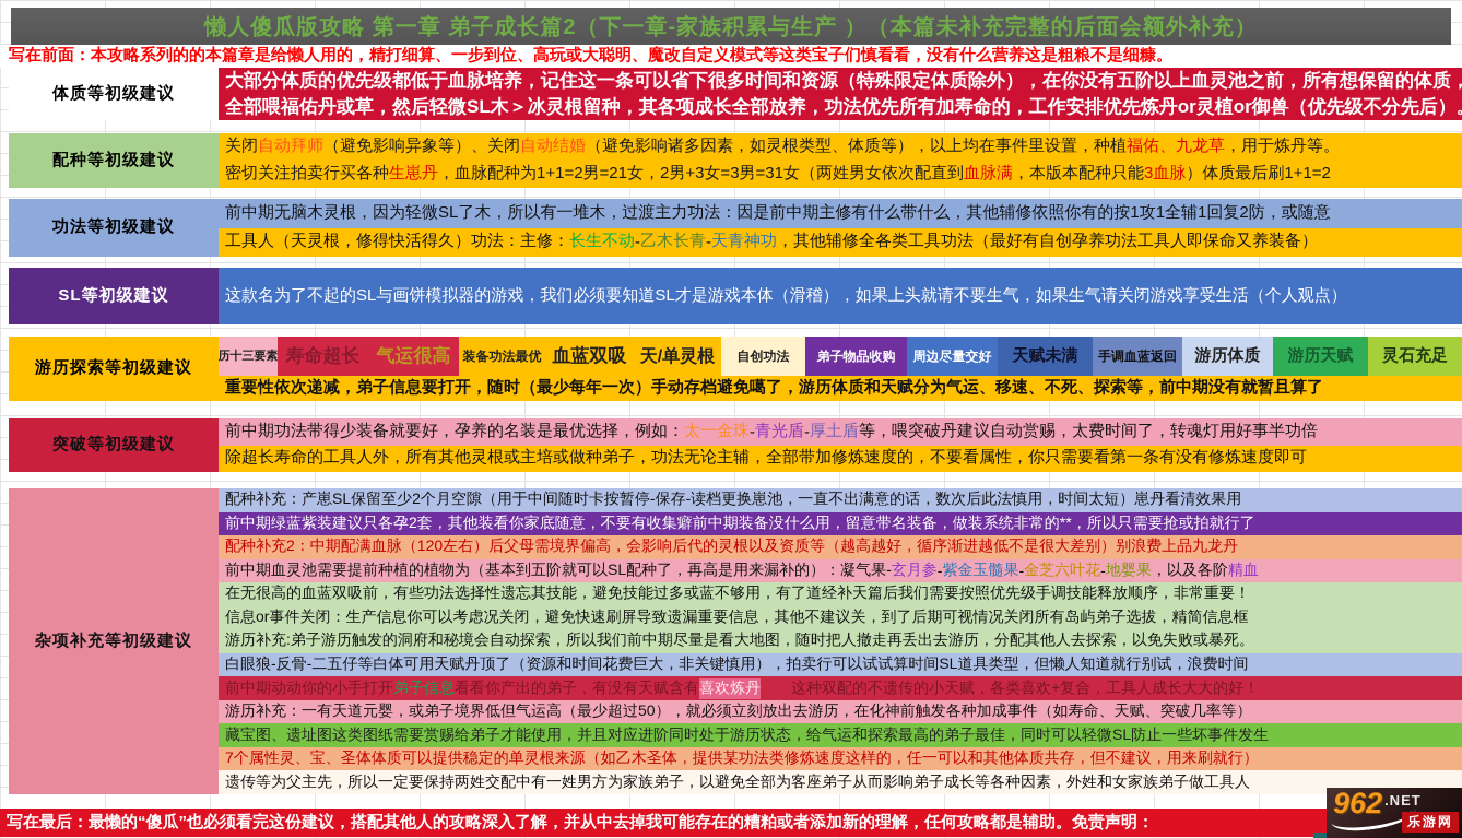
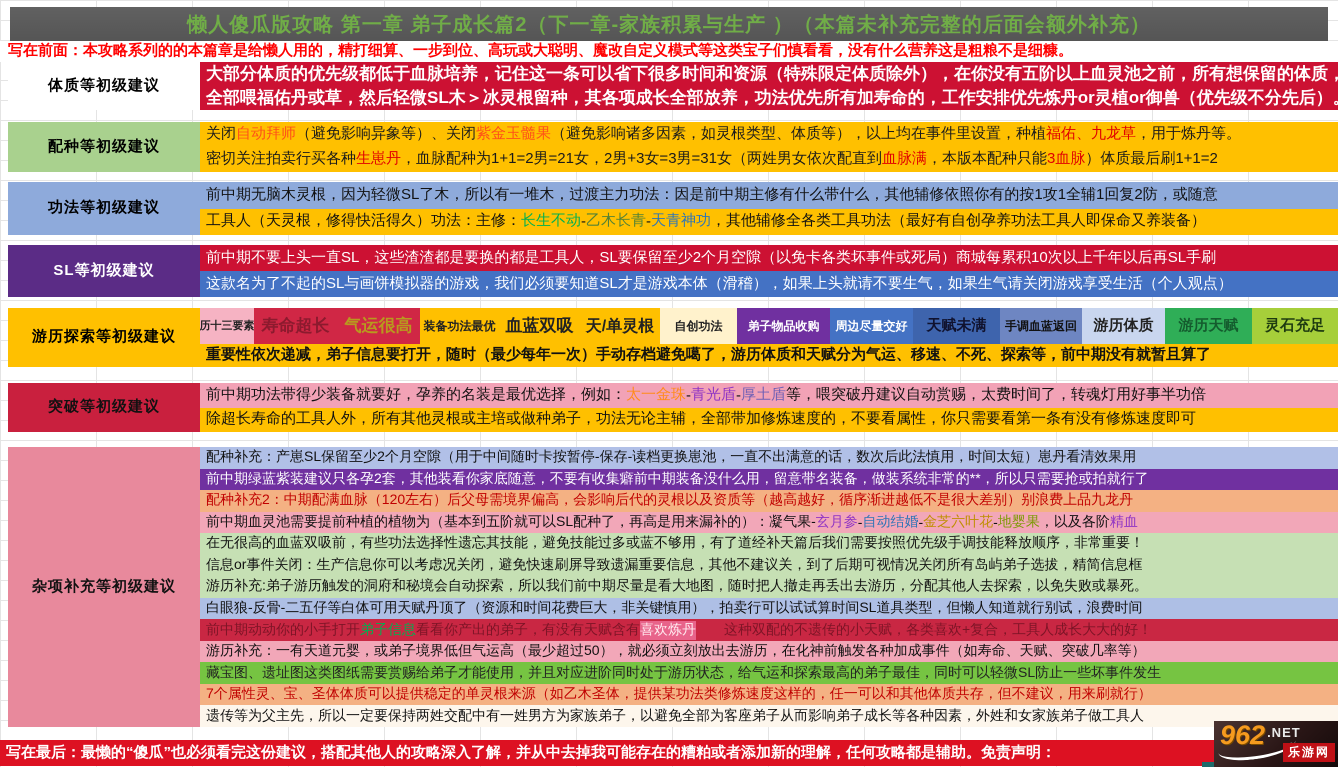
  懒人傻瓜版攻略 第一章 弟子成长篇2（下一章-家族积累与生产 ）（本篇未补充完整的后面会额外补充）
  写在前面：本攻略系列的的本篇章是给懒人用的，精打细算、一步到位、高玩或大聪明、魔改自定义模式等这类宝子们慎看看，没有什么营养这是粗粮不是细糠。
  体质等初级建议
  大部分体质的优先级都低于血脉培养，记住这一条可以省下很多时间和资源（特殊限定体质除外），在你没有五阶以上血灵池之前，所有想保留的体质，
  全部喂福佑丹或草，然后轻微SL木＞冰灵根留种，其各项成长全部放养，功法优先所有加寿命的，工作安排优先炼丹or灵植or御兽（优先级不分先后）
  配种等初级建议
  关闭
  自动拜师
  （避免影响异象等）、关闭
- 自动结婚
+ 紫金玉髓果
  （避免影响诸多因素，如灵根类型、体质等），以上均在事件里设置，种植
  福佑、九龙草
  ，用于炼丹等。
  密切关注拍卖行买各种
  生崽丹
  ，血脉配种为1+1=2男=21女，2男+3女=3男=31女（两姓男女依次配直到
  血脉满
  ，本版本配种只能
  3血脉
  ）体质最后刷1+1=2
  功法等初级建议
  前中期无脑木灵根，因为轻微SL了木，所以有一堆木，过渡主力功法：因是前中期主修有什么带什么，其他辅修依照你有的按1攻1全辅1回复2防，或随意
  工具人（天灵根，修得快活得久）功法：主修：
  长生不动
  -
  乙木长青
  -
  天青神功
  ，其他辅修全各类工具功法（最好有自创孕养功法工具人即保命又养装备）
  SL等初级建议
+ 前中期不要上头一直SL，这些渣渣都是要换的都是工具人，SL要保留至少2个月空隙（以免卡各类坏事件或死局）商城每累积10次以上千年以后再SL手刷
  这款名为了不起的SL与画饼模拟器的游戏，我们必须要知道SL才是游戏本体（滑稽），如果上头就请不要生气，如果生气请关闭游戏享受生活（个人观点）
  游历探索等初级建议
  历十三要素
  寿命超长
  气运很高
  装备功法最优
  血蓝双吸
  天/单灵根
  自创功法
  弟子物品收购
  周边尽量交好
  天赋未满
  手调血蓝返回
  游历体质
  游历天赋
  灵石充足
  重要性依次递减，弟子信息要打开，随时（最少每年一次）手动存档避免噶了，游历体质和天赋分为气运、移速、不死、探索等，前中期没有就暂且算了
  突破等初级建议
  前中期功法带得少装备就要好，孕养的名装是最优选择，例如：
  太一金珠
  -
  青光盾
  -
  厚土盾
  等，喂突破丹建议自动赏赐，太费时间了，转魂灯用好事半功倍
  除超长寿命的工具人外，所有其他灵根或主培或做种弟子，功法无论主辅，全部带加修炼速度的，不要看属性，你只需要看第一条有没有修炼速度即可
  杂项补充等初级建议
  配种补充：产崽SL保留至少2个月空隙（用于中间随时卡按暂停-保存-读档更换崽池，一直不出满意的话，数次后此法慎用，时间太短）崽丹看清效果用
  前中期绿蓝紫装建议只各孕2套，其他装看你家底随意，不要有收集癖前中期装备没什么用，留意带名装备，做装系统非常的**，所以只需要抢或拍就行了
  配种补充2：中期配满血脉（120左右）后父母需境界偏高，会影响后代的灵根以及资质等（越高越好，循序渐进越低不是很大差别）别浪费上品九龙丹
  前中期血灵池需要提前种植的植物为（基本到五阶就可以SL配种了，再高是用来漏补的）：凝气果-
  玄月参
  -
- 紫金玉髓果
+ 自动结婚
  -
  金芝六叶花
  -
  地婴果
  ，以及各阶
  精血
  在无很高的血蓝双吸前，有些功法选择性遗忘其技能，避免技能过多或蓝不够用，有了道经补天篇后我们需要按照优先级手调技能释放顺序，非常重要！
  信息or事件关闭：生产信息你可以考虑况关闭，避免快速刷屏导致遗漏重要信息，其他不建议关，到了后期可视情况关闭所有岛屿弟子选拔，精简信息框
  游历补充:弟子游历触发的洞府和秘境会自动探索，所以我们前中期尽量是看大地图，随时把人撤走再丢出去游历，分配其他人去探索，以免失败或暴死。
  白眼狼-反骨-二五仔等白体可用天赋丹顶了（资源和时间花费巨大，非关键慎用），拍卖行可以试试算时间SL道具类型，但懒人知道就行别试，浪费时间
  前中期动动你的小手打开
  弟子信息
  看看你产出的弟子，有没有天赋含有
  喜欢炼丹
  这种双配的不遗传的小天赋，各类喜欢+复合，工具人成长大大的好！
  游历补充：一有天道元婴，或弟子境界低但气运高（最少超过50），就必须立刻放出去游历，在化神前触发各种加成事件（如寿命、天赋、突破几率等）
  藏宝图、遗址图这类图纸需要赏赐给弟子才能使用，并且对应进阶同时处于游历状态，给气运和探索最高的弟子最佳，同时可以轻微SL防止一些坏事件发生
  7个属性灵、宝、圣体体质可以提供稳定的单灵根来源（如乙木圣体，提供某功法类修炼速度这样的，任一可以和其他体质共存，但不建议，用来刷就行）
  遗传等为父主先，所以一定要保持两姓交配中有一姓男方为家族弟子，以避免全部为客座弟子从而影响弟子成长等各种因素，外姓和女家族弟子做工具人
  写在最后：最懒的“傻瓜”也必须看完这份建议，搭配其他人的攻略深入了解，并从中去掉我可能存在的糟粕或者添加新的理解，任何攻略都是辅助。免责声明：
  962
  .NET
  乐游网
